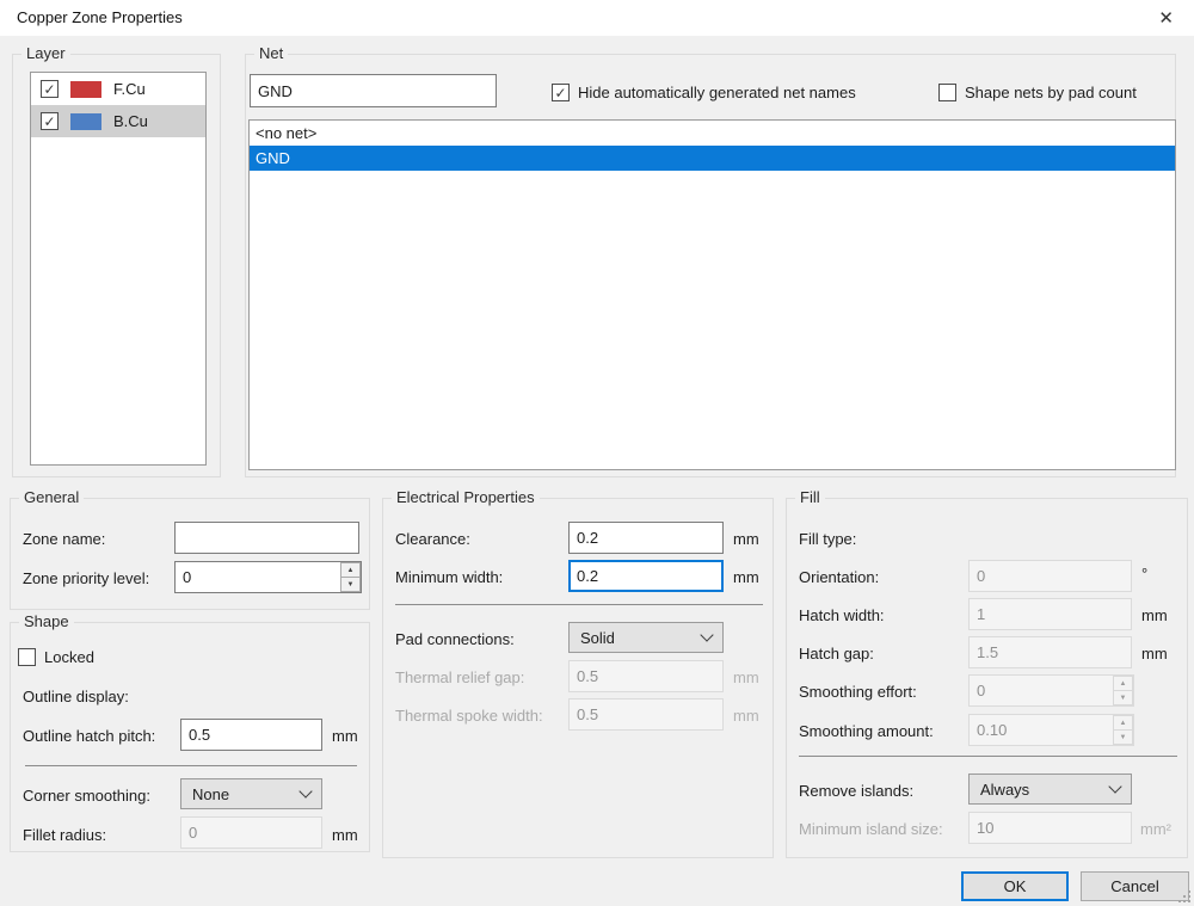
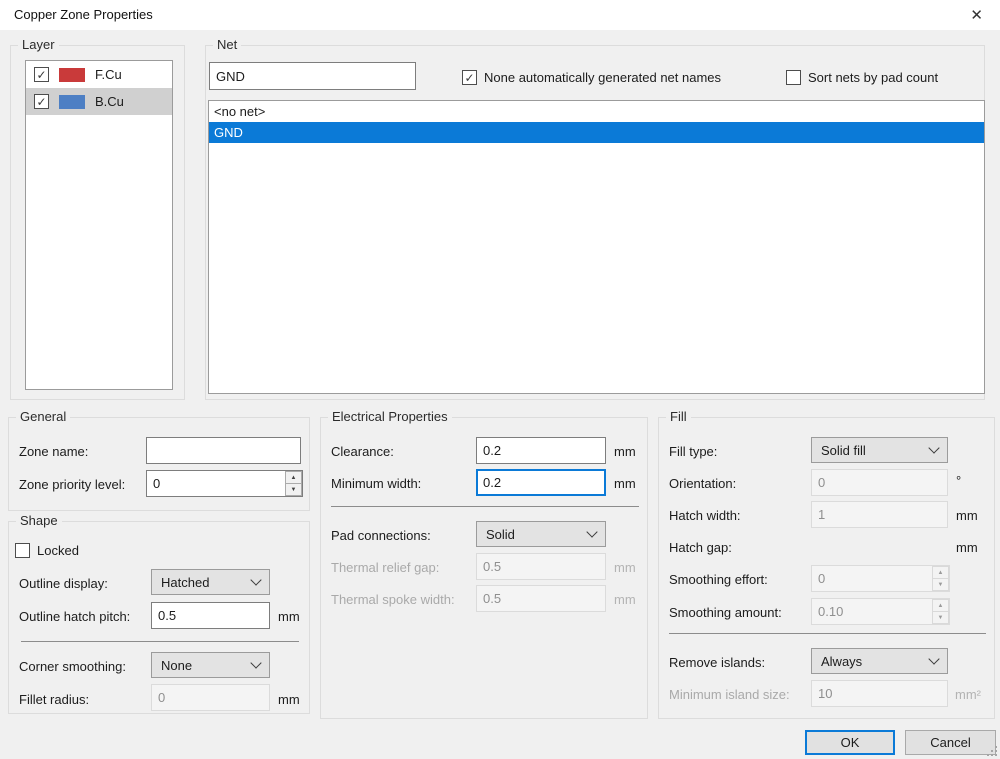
  Copper Zone Properties
  ✕
  Layer
  ✓
  F.Cu
  ✓
  B.Cu
  Net
  GND
  ✓
- Hide automatically generated net names
+ None automatically generated net names
- Shape nets by pad count
+ Sort nets by pad count
  <no net>
  GND
  General
  Zone name:
  Zone priority level:
  0
  Shape
  Locked
  Outline display:
+ Hatched
  Outline hatch pitch:
  0.5
  mm
  Corner smoothing:
  None
  Fillet radius:
  0
  mm
  Electrical Properties
  Clearance:
  0.2
  mm
  Minimum width:
  0.2
  mm
  Pad connections:
  Solid
  Thermal relief gap:
  0.5
  mm
  Thermal spoke width:
  0.5
  mm
  Fill
  Fill type:
+ Solid fill
  Orientation:
  0
  °
  Hatch width:
  1
  mm
  Hatch gap:
- 1.5
  mm
  Smoothing effort:
  0
  Smoothing amount:
  0.10
  Remove islands:
  Always
  Minimum island size:
  10
  mm²
  OK
  Cancel
